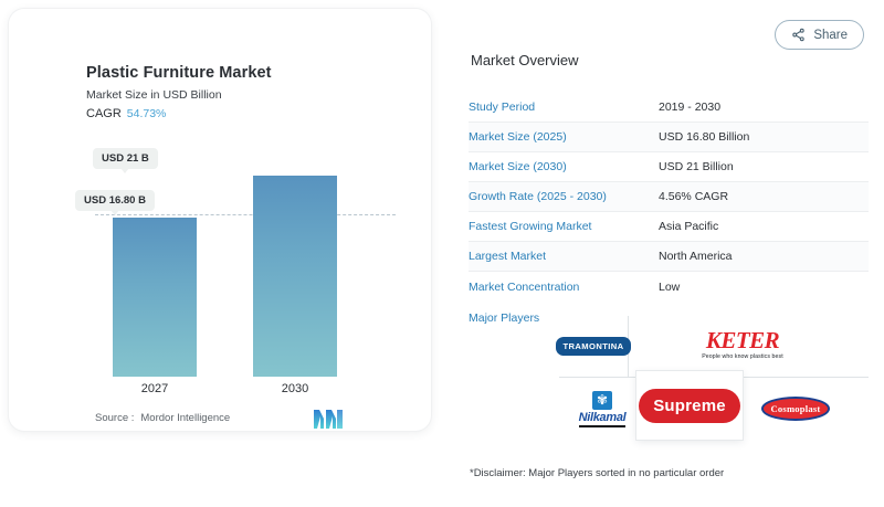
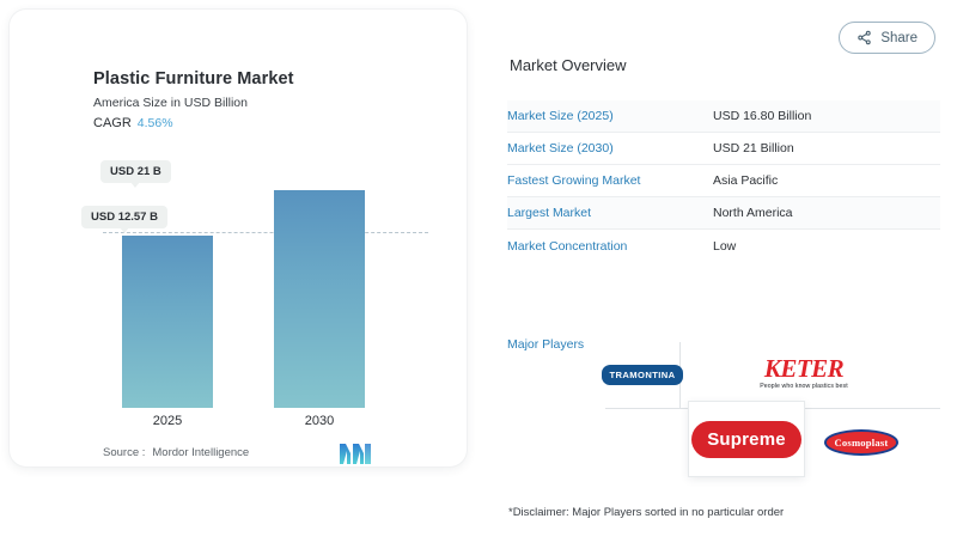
  Plastic Furniture Market
- Market Size in USD Billion
+ America Size in USD Billion
  CAGR
- 54.73%
+ 4.56%
- USD 16.80 B
+ USD 12.57 B
  USD 21 B
- 2027
+ 2025
  2030
  Source :
  Mordor Intelligence
  Share
  Market Overview
- Study Period
- 2019 - 2030
  Market Size (2025)
  USD 16.80 Billion
  Market Size (2030)
  USD 21 Billion
- Growth Rate (2025 - 2030)
- 4.56% CAGR
  Fastest Growing Market
  Asia Pacific
  Largest Market
  North America
  Market Concentration
  Low
  Major Players
  TRAMONTINA
  KETER
- Nilkamal
  Supreme
  Cosmoplast
  *Disclaimer: Major Players sorted in no particular order
